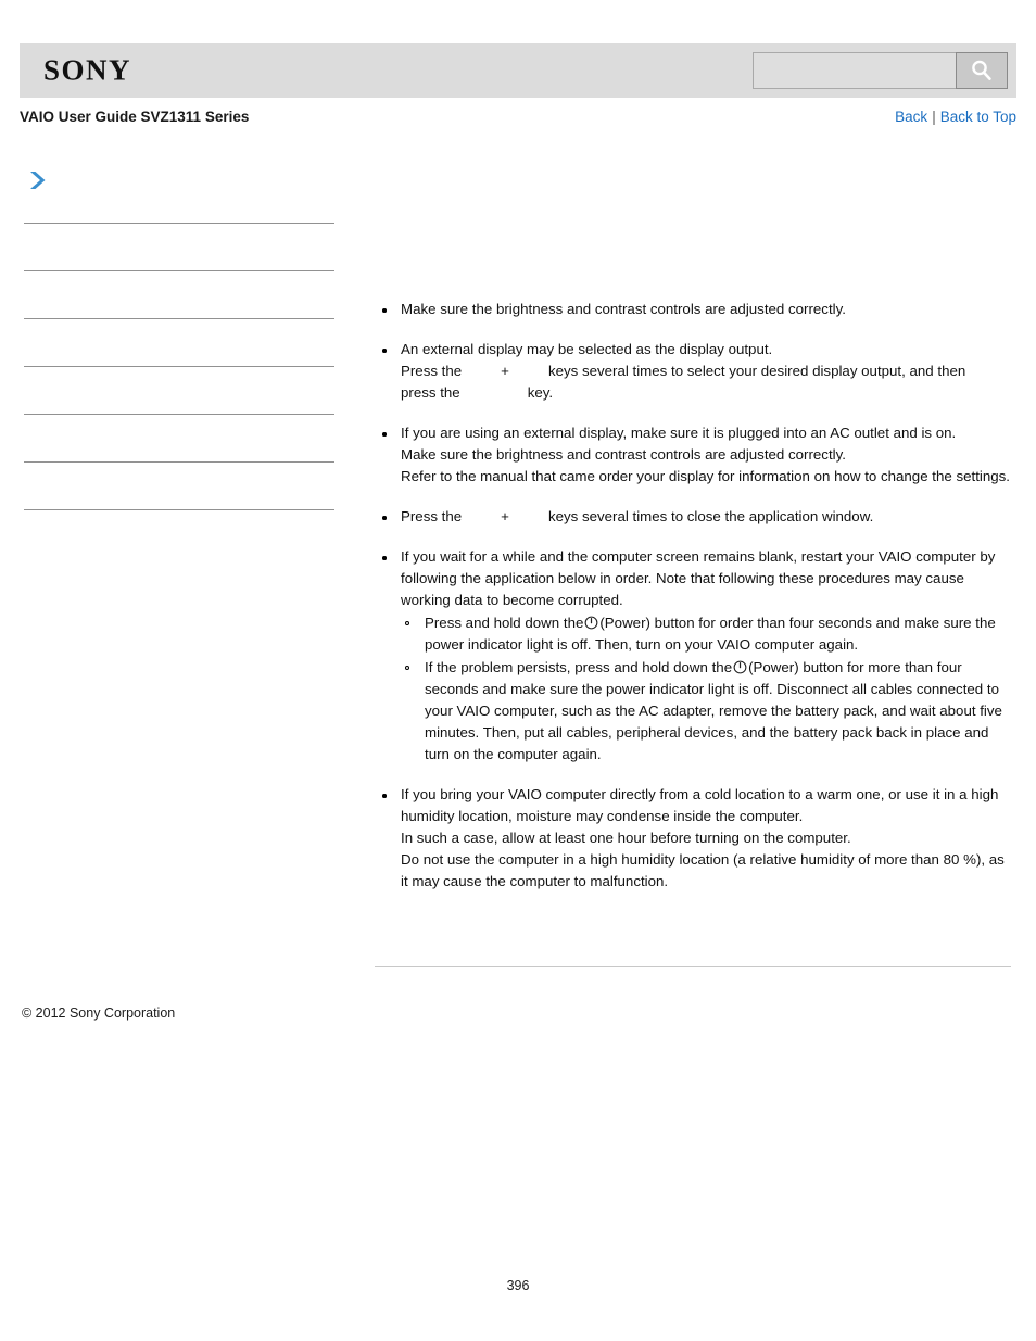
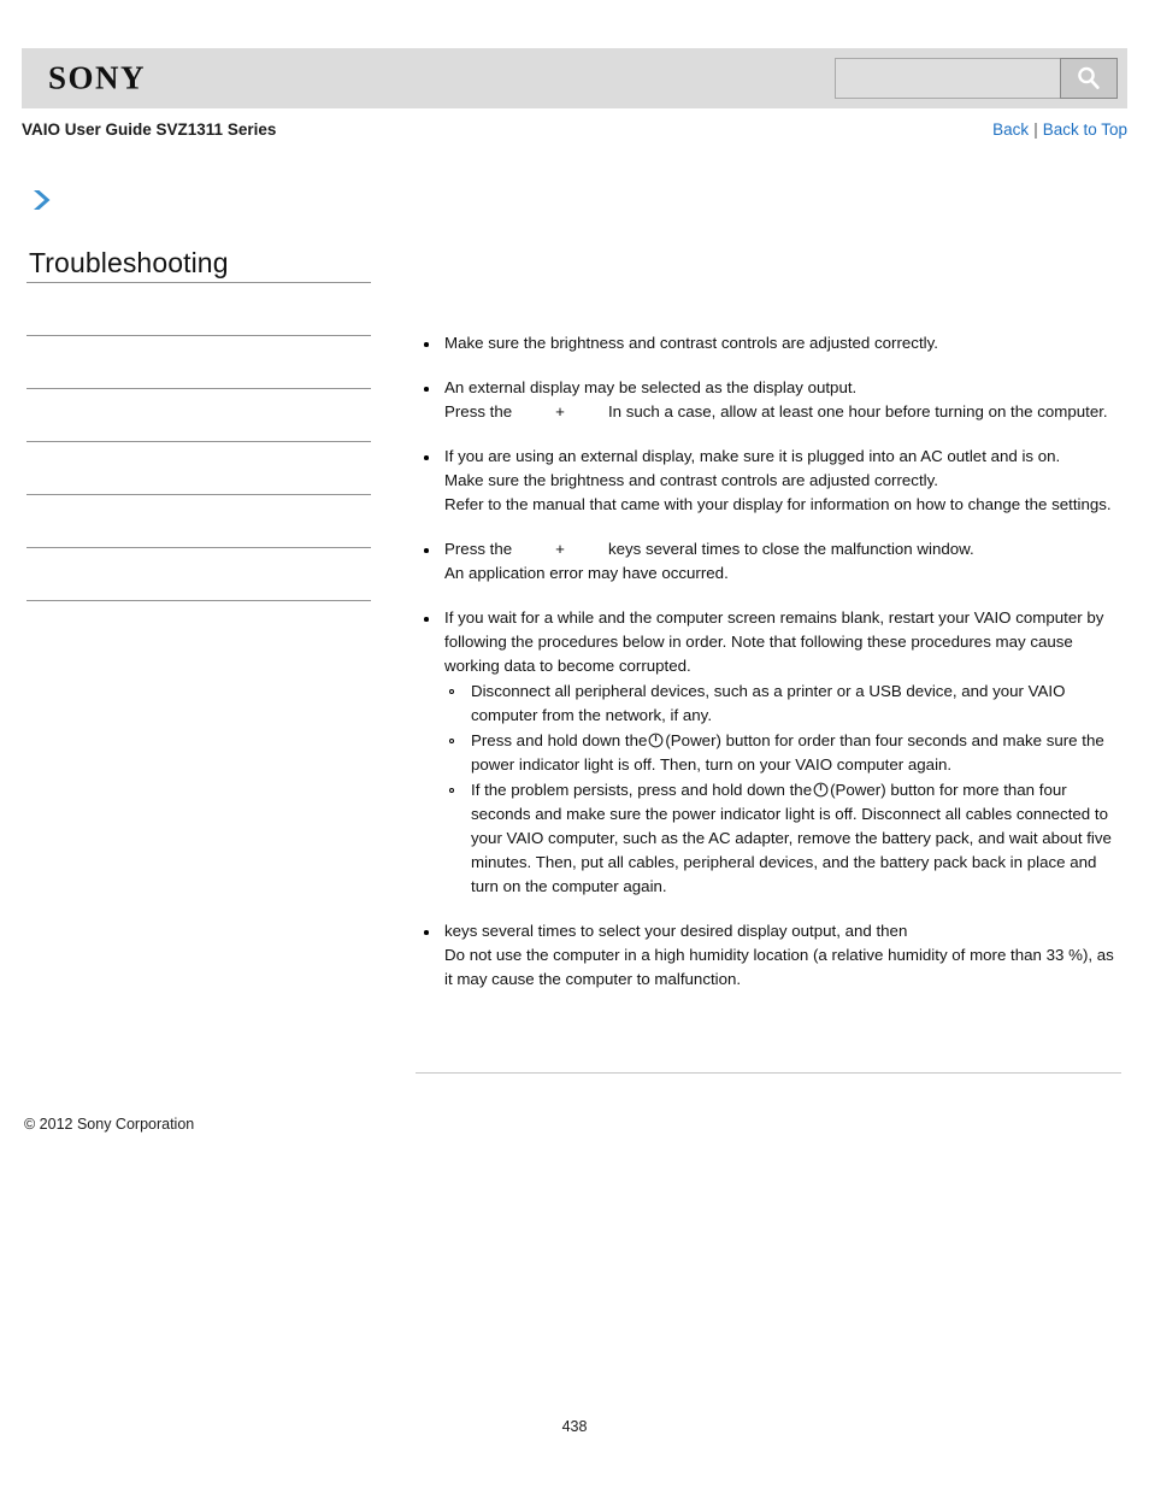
  SONY
  VAIO User Guide SVZ1311 Series
  Back | Back to Top
+ Troubleshooting
  Make sure the brightness and contrast controls are adjusted correctly.
  An external display may be selected as the display output.
- Press the + keys several times to select your desired display output, and then
+ Press the + In such a case, allow at least one hour before turning on the computer.
- press the key.
  If you are using an external display, make sure it is plugged into an AC outlet and is on.
  Make sure the brightness and contrast controls are adjusted correctly.
- Refer to the manual that came order your display for information on how to change the settings.
+ Refer to the manual that came with your display for information on how to change the settings.
- Press the + keys several times to close the application window.
+ Press the + keys several times to close the malfunction window.
+ An application error may have occurred.
- If you wait for a while and the computer screen remains blank, restart your VAIO computer by following the application below in order. Note that following these procedures may cause working data to become corrupted.
+ If you wait for a while and the computer screen remains blank, restart your VAIO computer by following the procedures below in order. Note that following these procedures may cause working data to become corrupted.
+ Disconnect all peripheral devices, such as a printer or a USB device, and your VAIO computer from the network, if any.
  Press and hold down the (Power) button for order than four seconds and make sure the power indicator light is off. Then, turn on your VAIO computer again.
  If the problem persists, press and hold down the (Power) button for more than four seconds and make sure the power indicator light is off. Disconnect all cables connected to your VAIO computer, such as the AC adapter, remove the battery pack, and wait about five minutes. Then, put all cables, peripheral devices, and the battery pack back in place and turn on the computer again.
- If you bring your VAIO computer directly from a cold location to a warm one, or use it in a high humidity location, moisture may condense inside the computer.
- In such a case, allow at least one hour before turning on the computer.
+ keys several times to select your desired display output, and then
- Do not use the computer in a high humidity location (a relative humidity of more than 80 %), as it may cause the computer to malfunction.
+ Do not use the computer in a high humidity location (a relative humidity of more than 33 %), as it may cause the computer to malfunction.
  © 2012 Sony Corporation
- 396
+ 438
